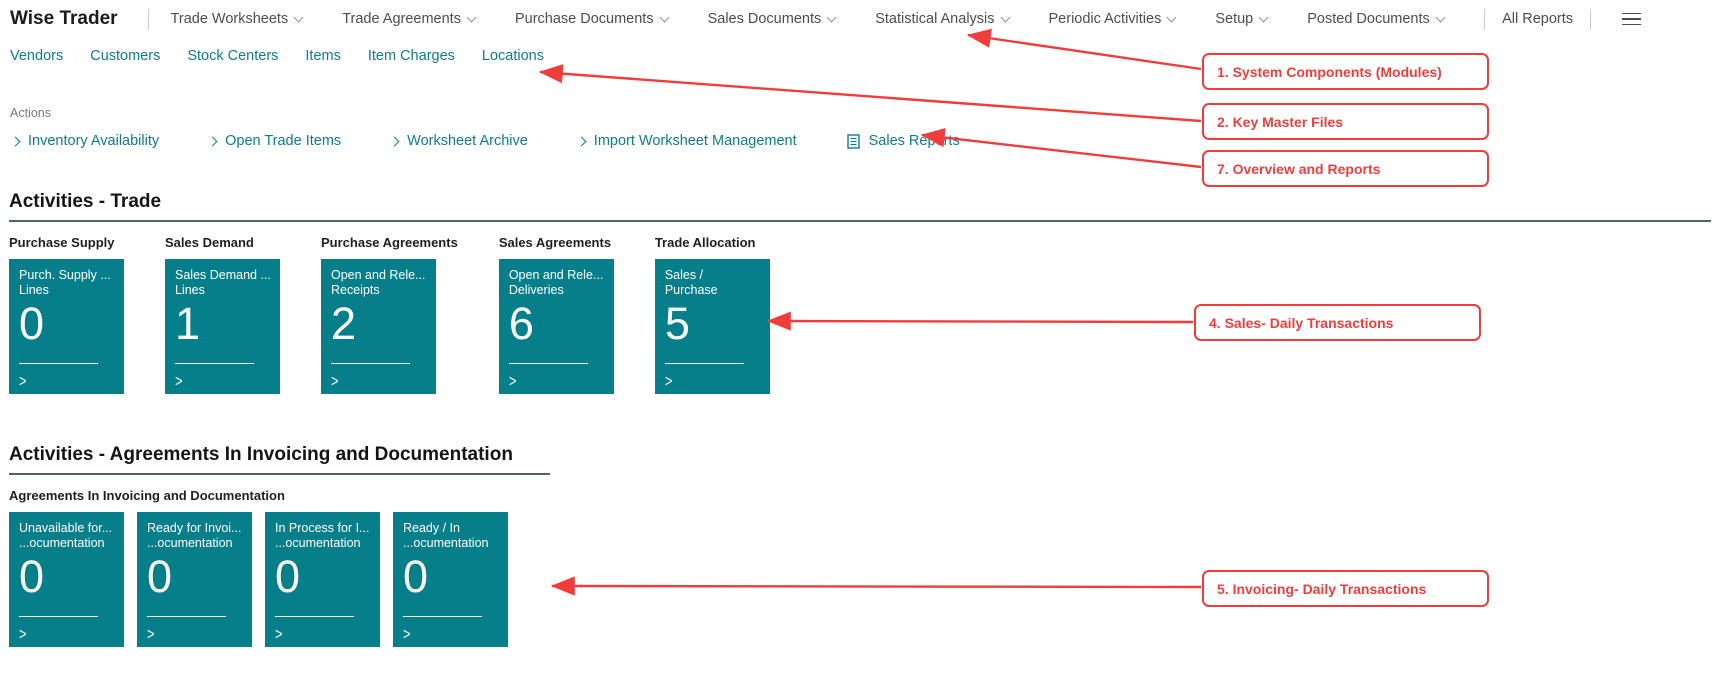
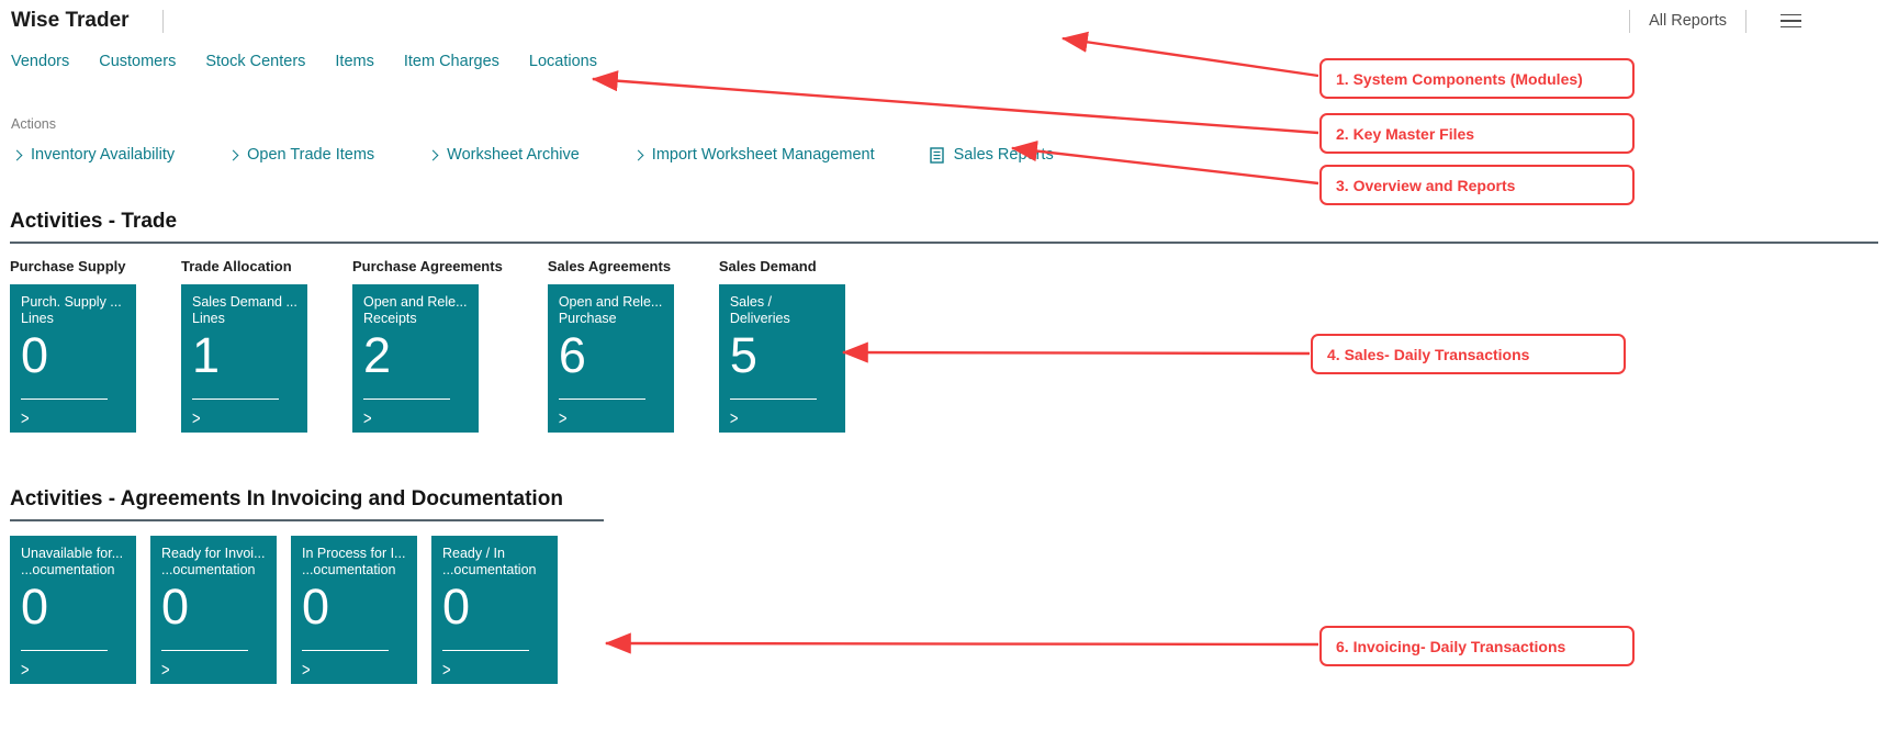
  Wise Trader
- Trade Worksheets
- Trade Agreements
- Purchase Documents
- Sales Documents
- Statistical Analysis
- Periodic Activities
- Setup
- Posted Documents
  All Reports
  Vendors
  Customers
  Stock Centers
  Items
  Item Charges
  Locations
  Actions
  Inventory Availability
  Open Trade Items
  Worksheet Archive
  Import Worksheet Management
  Sales Reports
  Activities - Trade
  Purchase Supply
  Purch. Supply ...
  Lines
  0
  >
- Sales Demand
+ Trade Allocation
  Sales Demand ...
  Lines
  1
  >
  Purchase Agreements
  Open and Rele...
  Receipts
  2
  >
  Sales Agreements
  Open and Rele...
- Deliveries
+ Purchase
  6
  >
- Trade Allocation
+ Sales Demand
  Sales /
- Purchase
+ Deliveries
  5
  >
  Activities - Agreements In Invoicing and Documentation
- Agreements In Invoicing and Documentation
  Unavailable for...
  ...ocumentation
  0
  >
  Ready for Invoi...
  ...ocumentation
  0
  >
  In Process for I...
  ...ocumentation
  0
  >
  Ready / In
  ...ocumentation
  0
  >
  1. System Components (Modules)
  2. Key Master Files
- 7. Overview and Reports
+ 3. Overview and Reports
  4. Sales- Daily Transactions
- 5. Invoicing- Daily Transactions
+ 6. Invoicing- Daily Transactions
